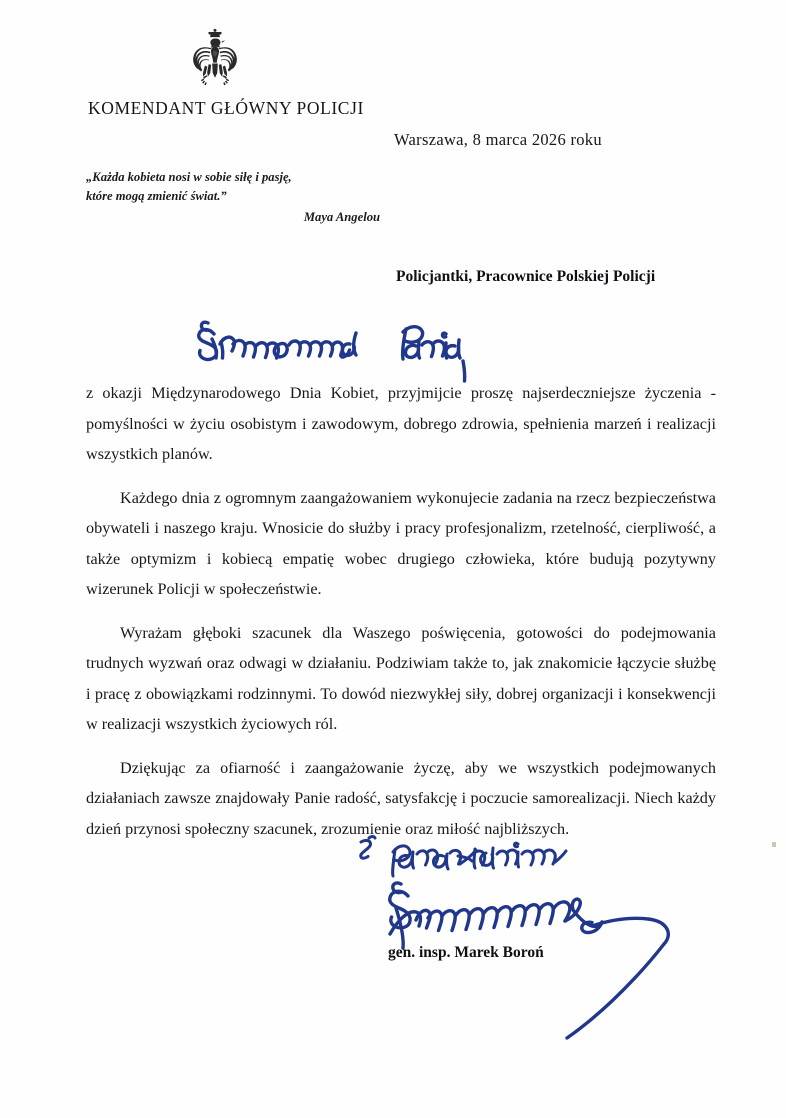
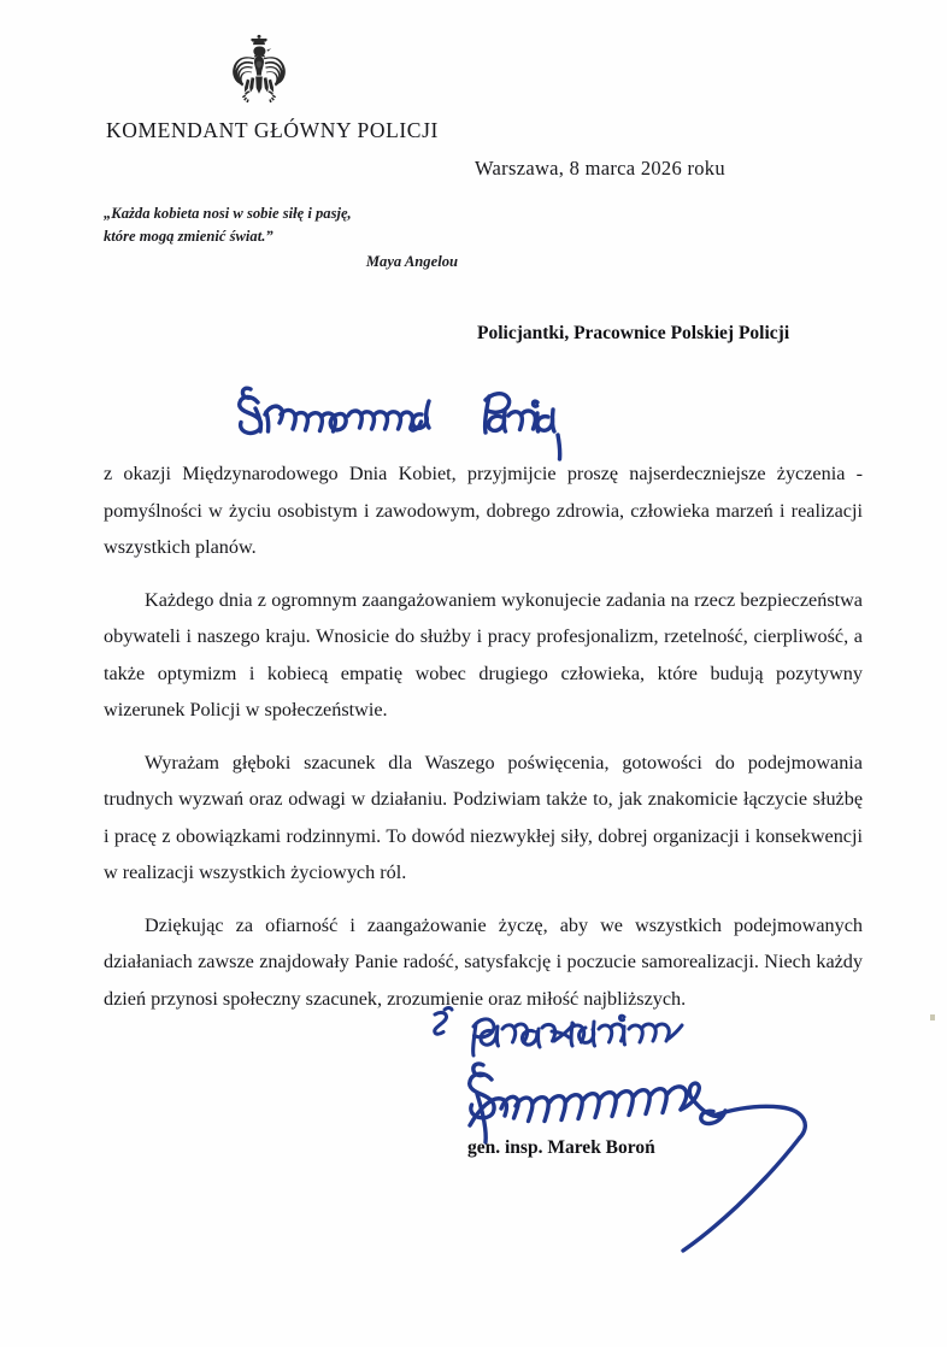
  KOMENDANT GŁÓWNY POLICJI
  Warszawa, 8 marca 2026 roku
  „Każda kobieta nosi w sobie siłę i pasję,
  które mogą zmienić świat.”
  Maya Angelou
  Policjantki, Pracownice Polskiej Policji
- z okazji Międzynarodowego Dnia Kobiet, przyjmijcie proszę najserdeczniejsze życzenia - pomyślności w życiu osobistym i zawodowym, dobrego zdrowia, spełnienia marzeń i realizacji wszystkich planów.
+ z okazji Międzynarodowego Dnia Kobiet, przyjmijcie proszę najserdeczniejsze życzenia - pomyślności w życiu osobistym i zawodowym, dobrego zdrowia, człowieka marzeń i realizacji wszystkich planów.
  Każdego dnia z ogromnym zaangażowaniem wykonujecie zadania na rzecz bezpieczeństwa obywateli i naszego kraju. Wnosicie do służby i pracy profesjonalizm, rzetelność, cierpliwość, a także optymizm i kobiecą empatię wobec drugiego człowieka, które budują pozytywny wizerunek Policji w społeczeństwie.
  Wyrażam głęboki szacunek dla Waszego poświęcenia, gotowości do podejmowania trudnych wyzwań oraz odwagi w działaniu. Podziwiam także to, jak znakomicie łączycie służbę i pracę z obowiązkami rodzinnymi. To dowód niezwykłej siły, dobrej organizacji i konsekwencji w realizacji wszystkich życiowych ról.
  Dziękując za ofiarność i zaangażowanie życzę, aby we wszystkich podejmowanych działaniach zawsze znajdowały Panie radość, satysfakcję i poczucie samorealizacji. Niech każdy dzień przynosi społeczny szacunek, zrozumienie oraz miłość najbliższych.
  gen. insp. Marek Boroń
